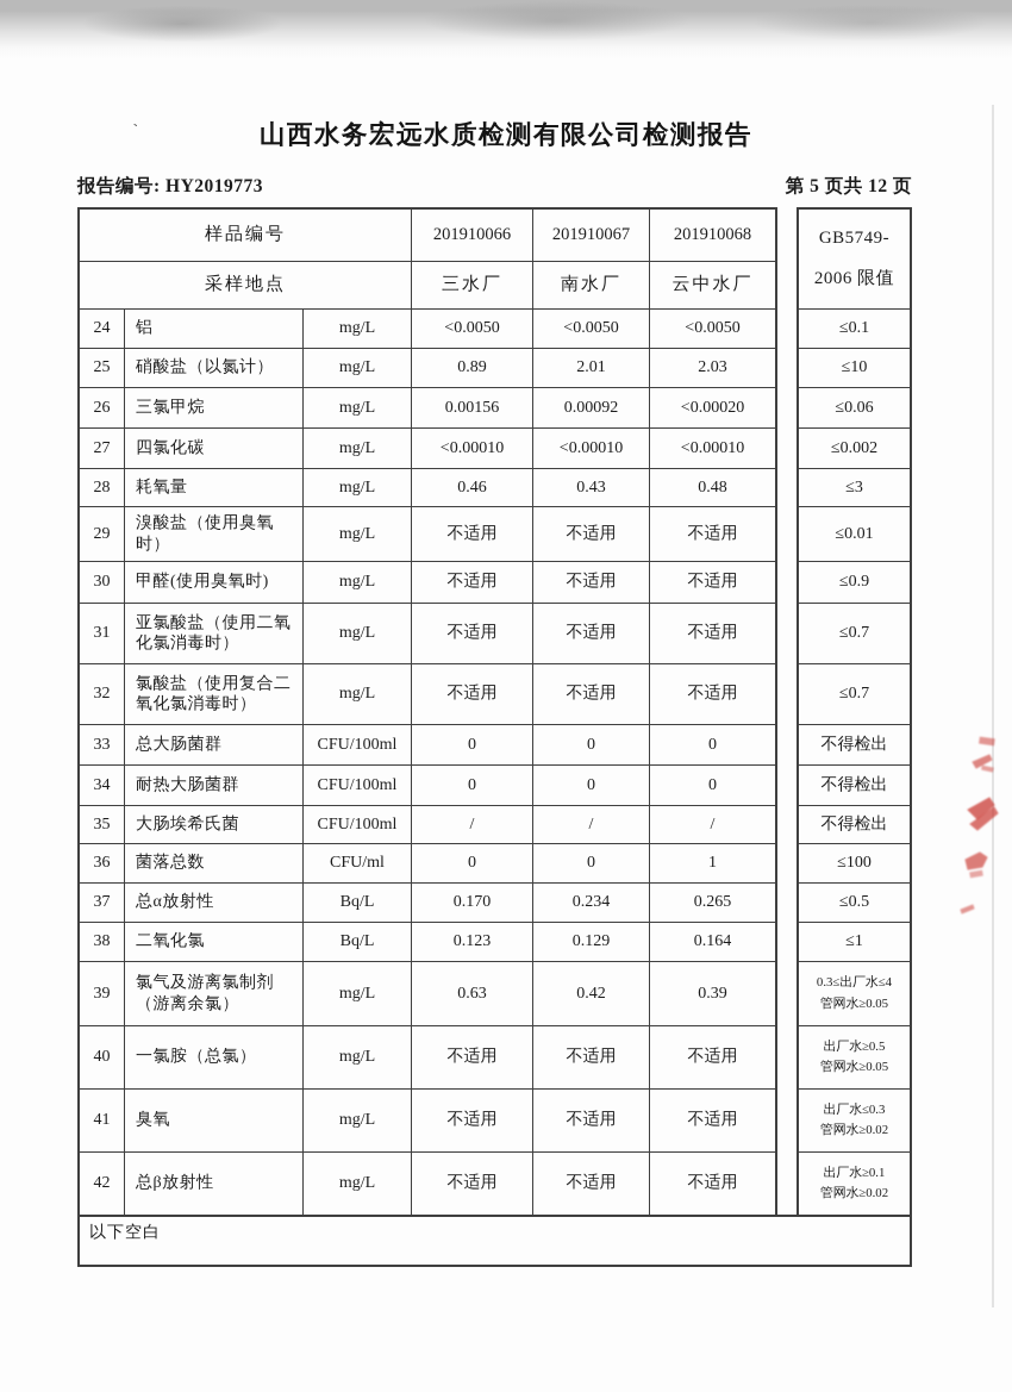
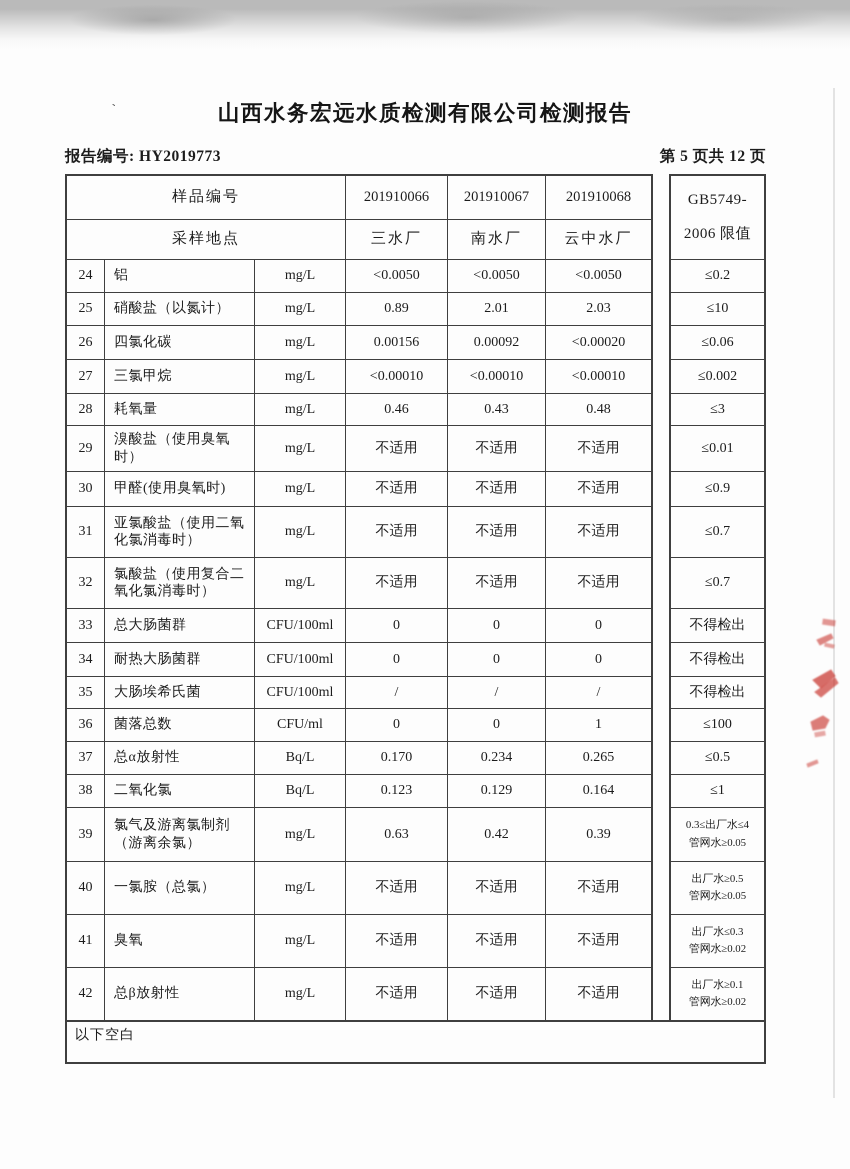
  山西水务宏远水质检测有限公司检测报告
  报告编号: HY2019773
  第 5 页共 12 页
  样品编号
  201910066
  201910067
  201910068
  采样地点
  三水厂
  南水厂
  云中水厂
  24
  铝
  mg/L
  <0.0050
  <0.0050
  <0.0050
  25
  硝酸盐（以氮计）
  mg/L
  0.89
  2.01
  2.03
  26
- 三氯甲烷
+ 四氯化碳
  mg/L
  0.00156
  0.00092
  <0.00020
  27
- 四氯化碳
+ 三氯甲烷
  mg/L
  <0.00010
  <0.00010
  <0.00010
  28
  耗氧量
  mg/L
  0.46
  0.43
  0.48
  29
  溴酸盐（使用臭氧时）
  mg/L
  不适用
  不适用
  不适用
  30
  甲醛(使用臭氧时)
  mg/L
  不适用
  不适用
  不适用
  31
  亚氯酸盐（使用二氧化氯消毒时）
  mg/L
  不适用
  不适用
  不适用
  32
  氯酸盐（使用复合二氧化氯消毒时）
  mg/L
  不适用
  不适用
  不适用
  33
  总大肠菌群
  CFU/100ml
  0
  0
  0
  34
  耐热大肠菌群
  CFU/100ml
  0
  0
  0
  35
  大肠埃希氏菌
  CFU/100ml
  /
  /
  /
  36
  菌落总数
  CFU/ml
  0
  0
  1
  37
  总α放射性
  Bq/L
  0.170
  0.234
  0.265
  38
  二氧化氯
  Bq/L
  0.123
  0.129
  0.164
  39
  氯气及游离氯制剂（游离余氯）
  mg/L
  0.63
  0.42
  0.39
  40
  一氯胺（总氯）
  mg/L
  不适用
  不适用
  不适用
  41
  臭氧
  mg/L
  不适用
  不适用
  不适用
  42
  总β放射性
  mg/L
  不适用
  不适用
  不适用
  GB5749-
  2006 限值
- ≤0.1
+ ≤0.2
  ≤10
  ≤0.06
  ≤0.002
  ≤3
  ≤0.01
  ≤0.9
  ≤0.7
  ≤0.7
  不得检出
  不得检出
  不得检出
  ≤100
  ≤0.5
  ≤1
  0.3≤出厂水≤4
  管网水≥0.05
  出厂水≥0.5
  管网水≥0.05
  出厂水≤0.3
  管网水≥0.02
  出厂水≥0.1
  管网水≥0.02
  以下空白
